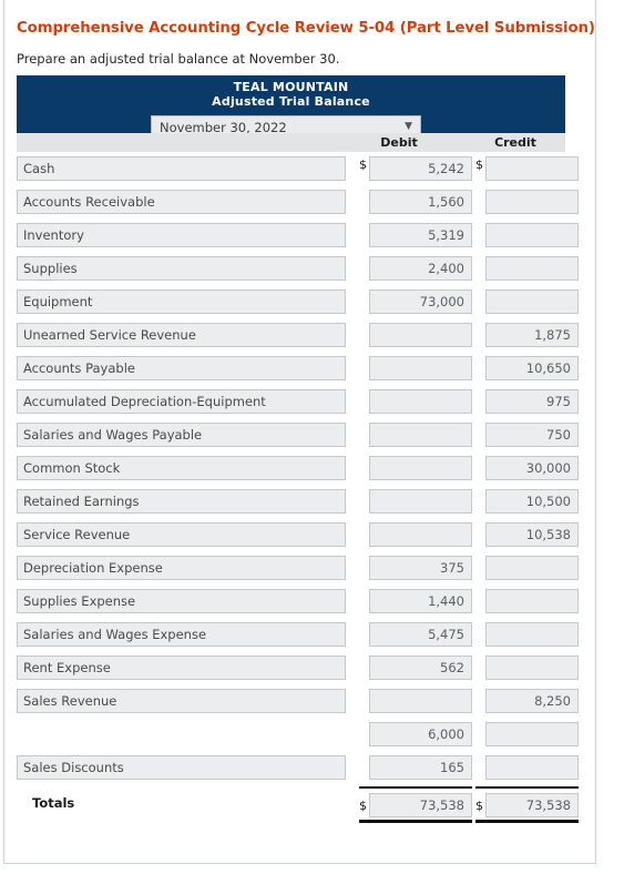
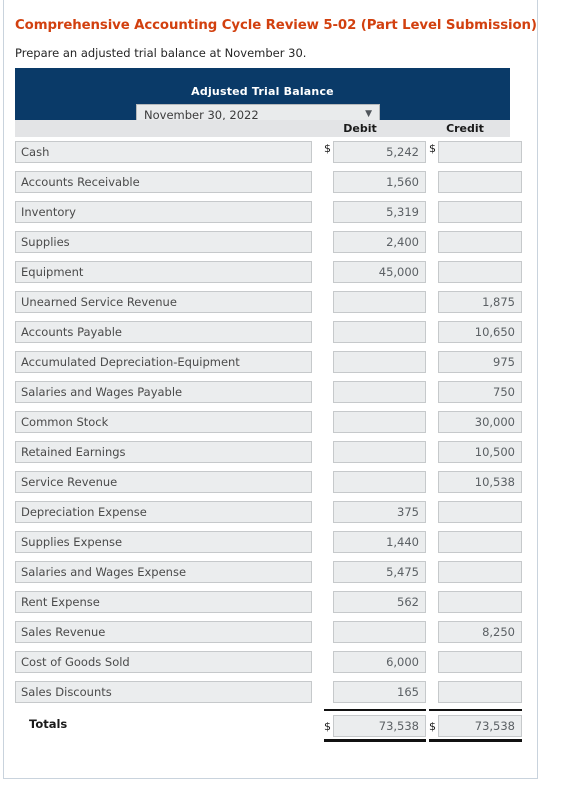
- Comprehensive Accounting Cycle Review 5-04 (Part Level Submission)
+ Comprehensive Accounting Cycle Review 5-02 (Part Level Submission)
  Prepare an adjusted trial balance at November 30.
- TEAL MOUNTAIN
  Adjusted Trial Balance
  November 30, 2022
  ▼
  Debit
  Credit
  Cash
  $
  $
  5,242
  Accounts Receivable
  1,560
  Inventory
  5,319
  Supplies
  2,400
  Equipment
- 73,000
+ 45,000
  Unearned Service Revenue
  1,875
  Accounts Payable
  10,650
  Accumulated Depreciation-Equipment
  975
  Salaries and Wages Payable
  750
  Common Stock
  30,000
  Retained Earnings
  10,500
  Service Revenue
  10,538
  Depreciation Expense
  375
  Supplies Expense
  1,440
  Salaries and Wages Expense
  5,475
  Rent Expense
  562
  Sales Revenue
  8,250
+ Cost of Goods Sold
  6,000
  Sales Discounts
  165
  Totals
  $
  73,538
  $
  73,538
